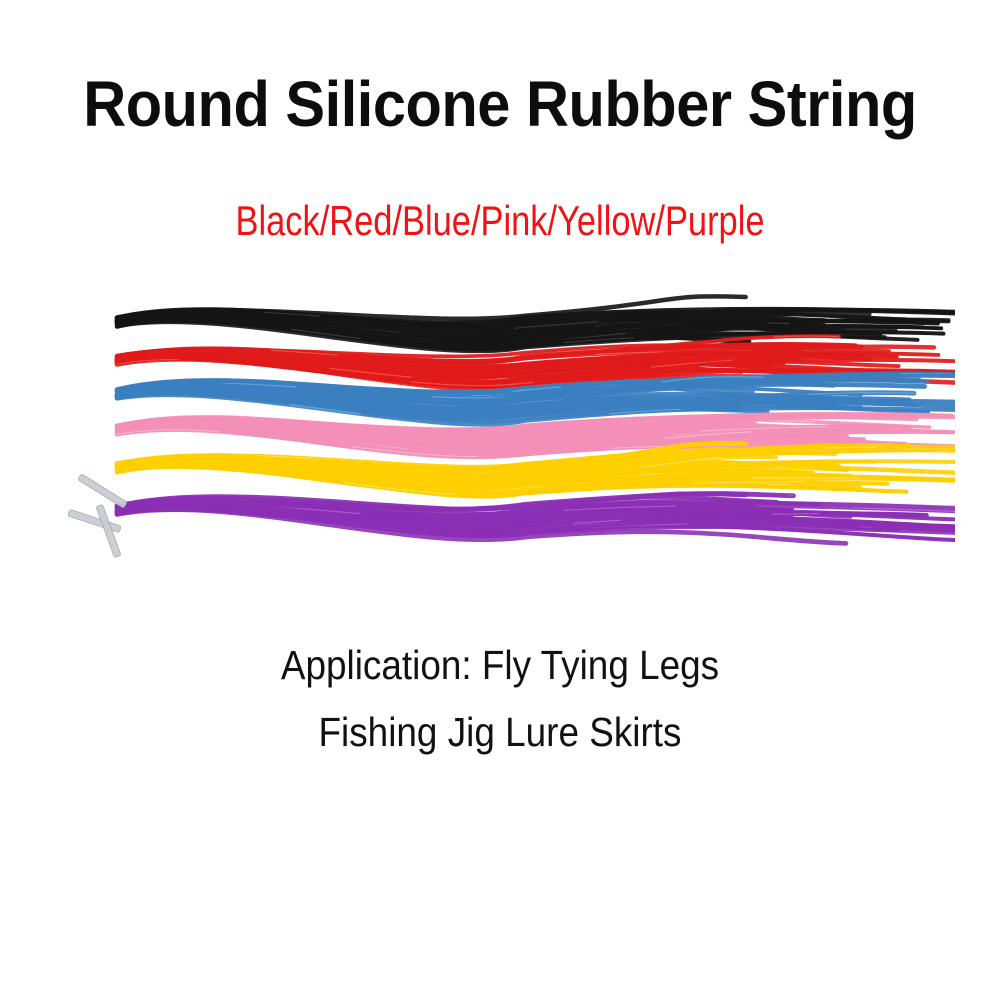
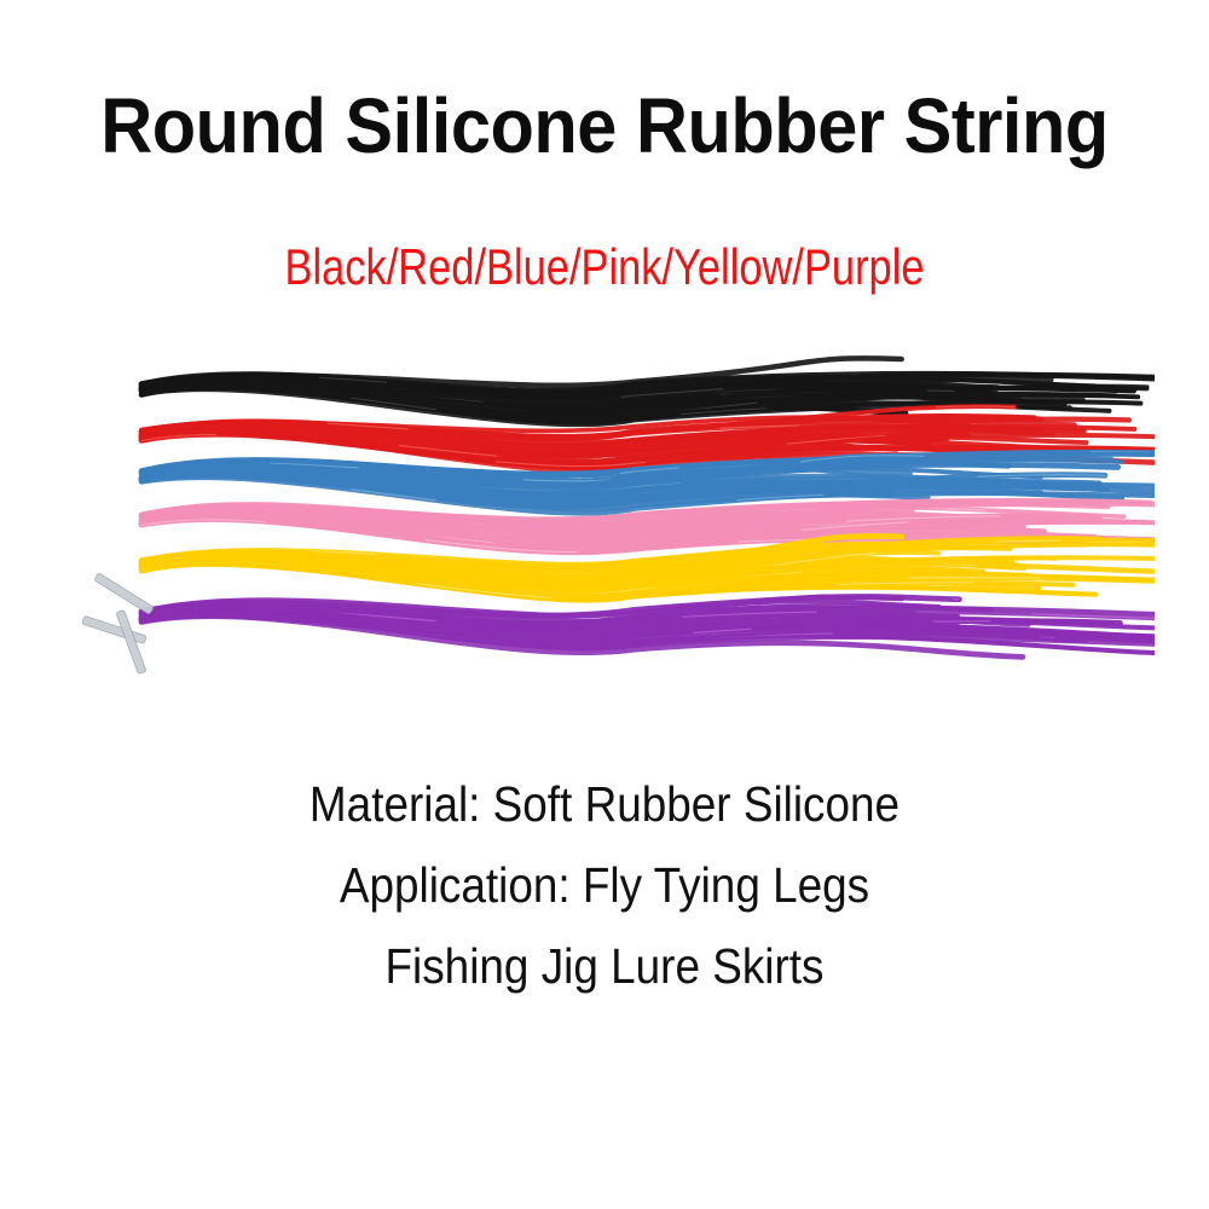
  Round Silicone Rubber String
  Black/Red/Blue/Pink/Yellow/Purple
+ Material: Soft Rubber Silicone
  Application: Fly Tying Legs
  Fishing Jig Lure Skirts
